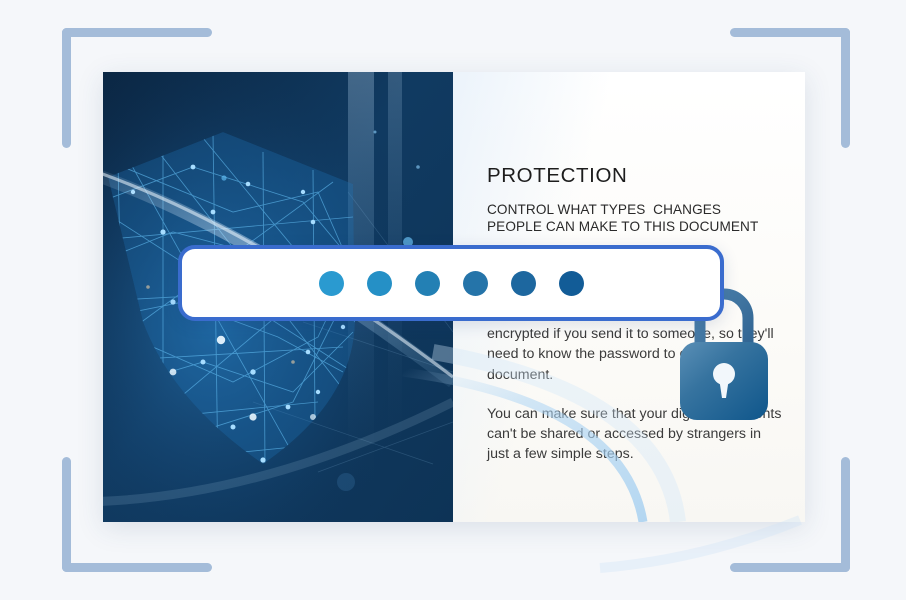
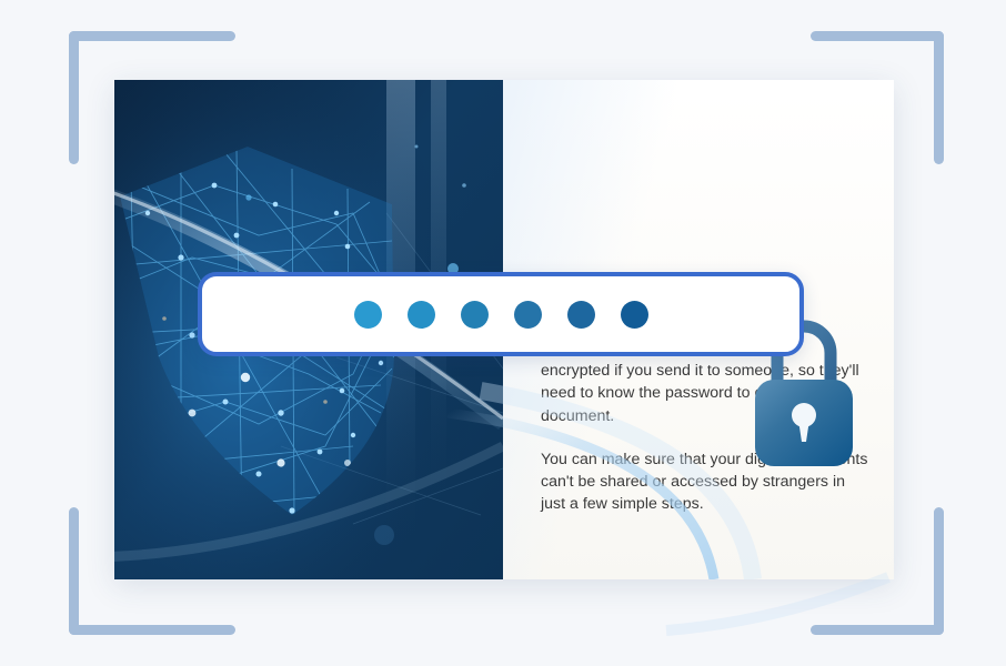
- PROTECTION
- CONTROL WHAT TYPES CHANGES
- PEOPLE CAN MAKE TO THIS DOCUMENT
  encrypted if you send it to someoe, so tey'll need to know the password to document.
  You canke sure that your dints can't be sharer accessed by strangers in just a few simple sps.
